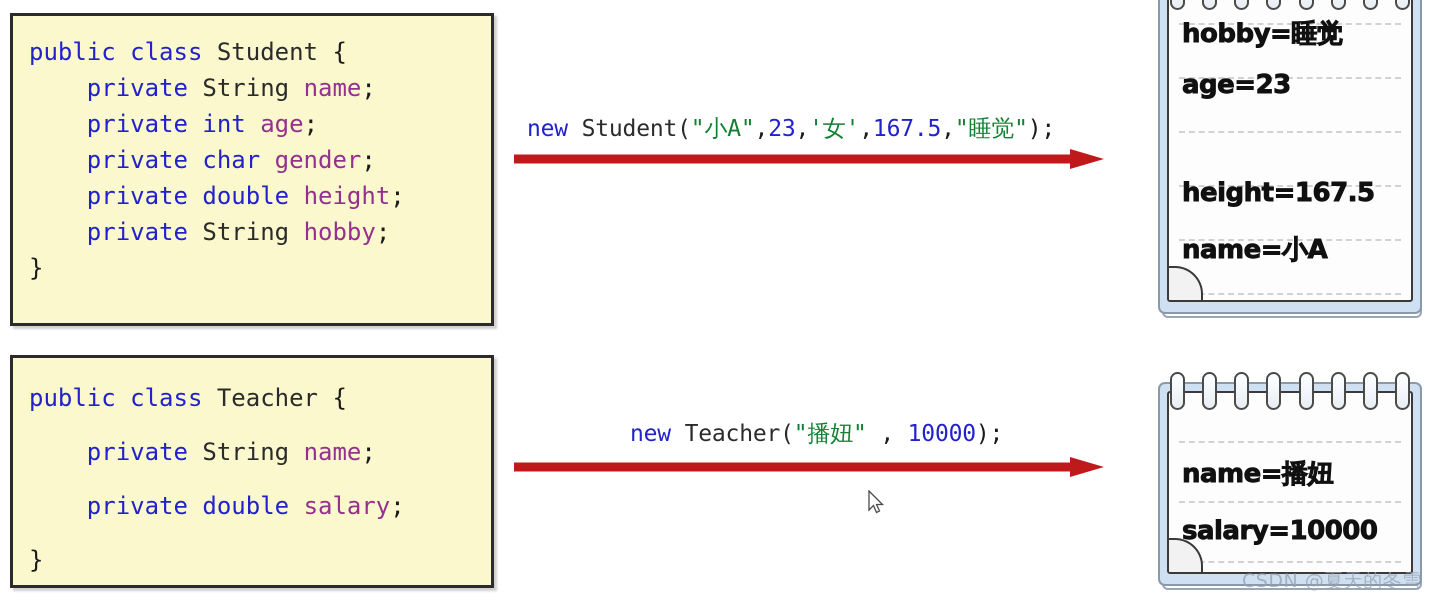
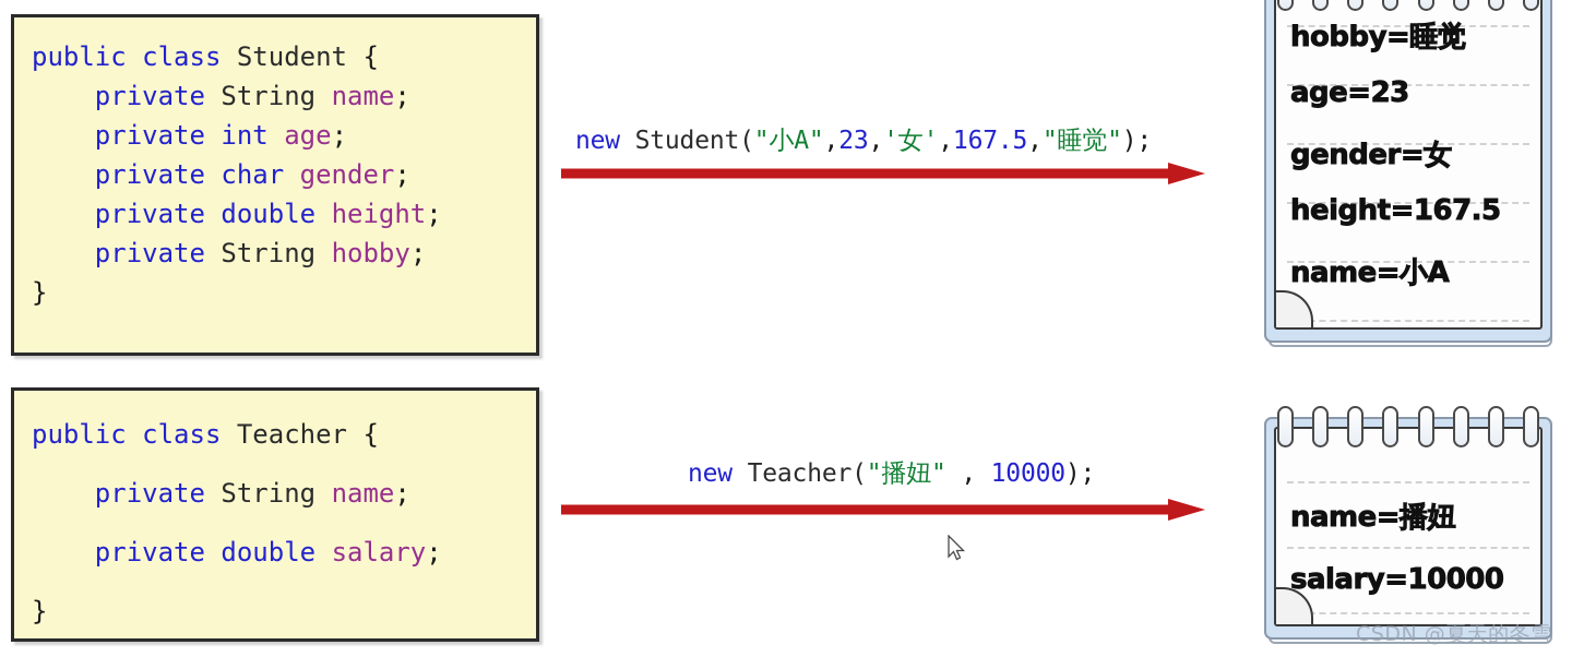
  public class Student {
  private String name;
  private int age;
  private char gender;
  private double height;
  private String hobby;
  }
  public class Teacher {
  private String name;
  private double salary;
  }
  new Student("小A",23,'女',167.5,"睡觉");
  new Teacher("播妞" , 10000);
  hobby=睡觉
  age=23
+ gender=女
  height=167.5
  name=小A
  name=播妞
  salary=10000
  CSDN @夏天的冬雪
